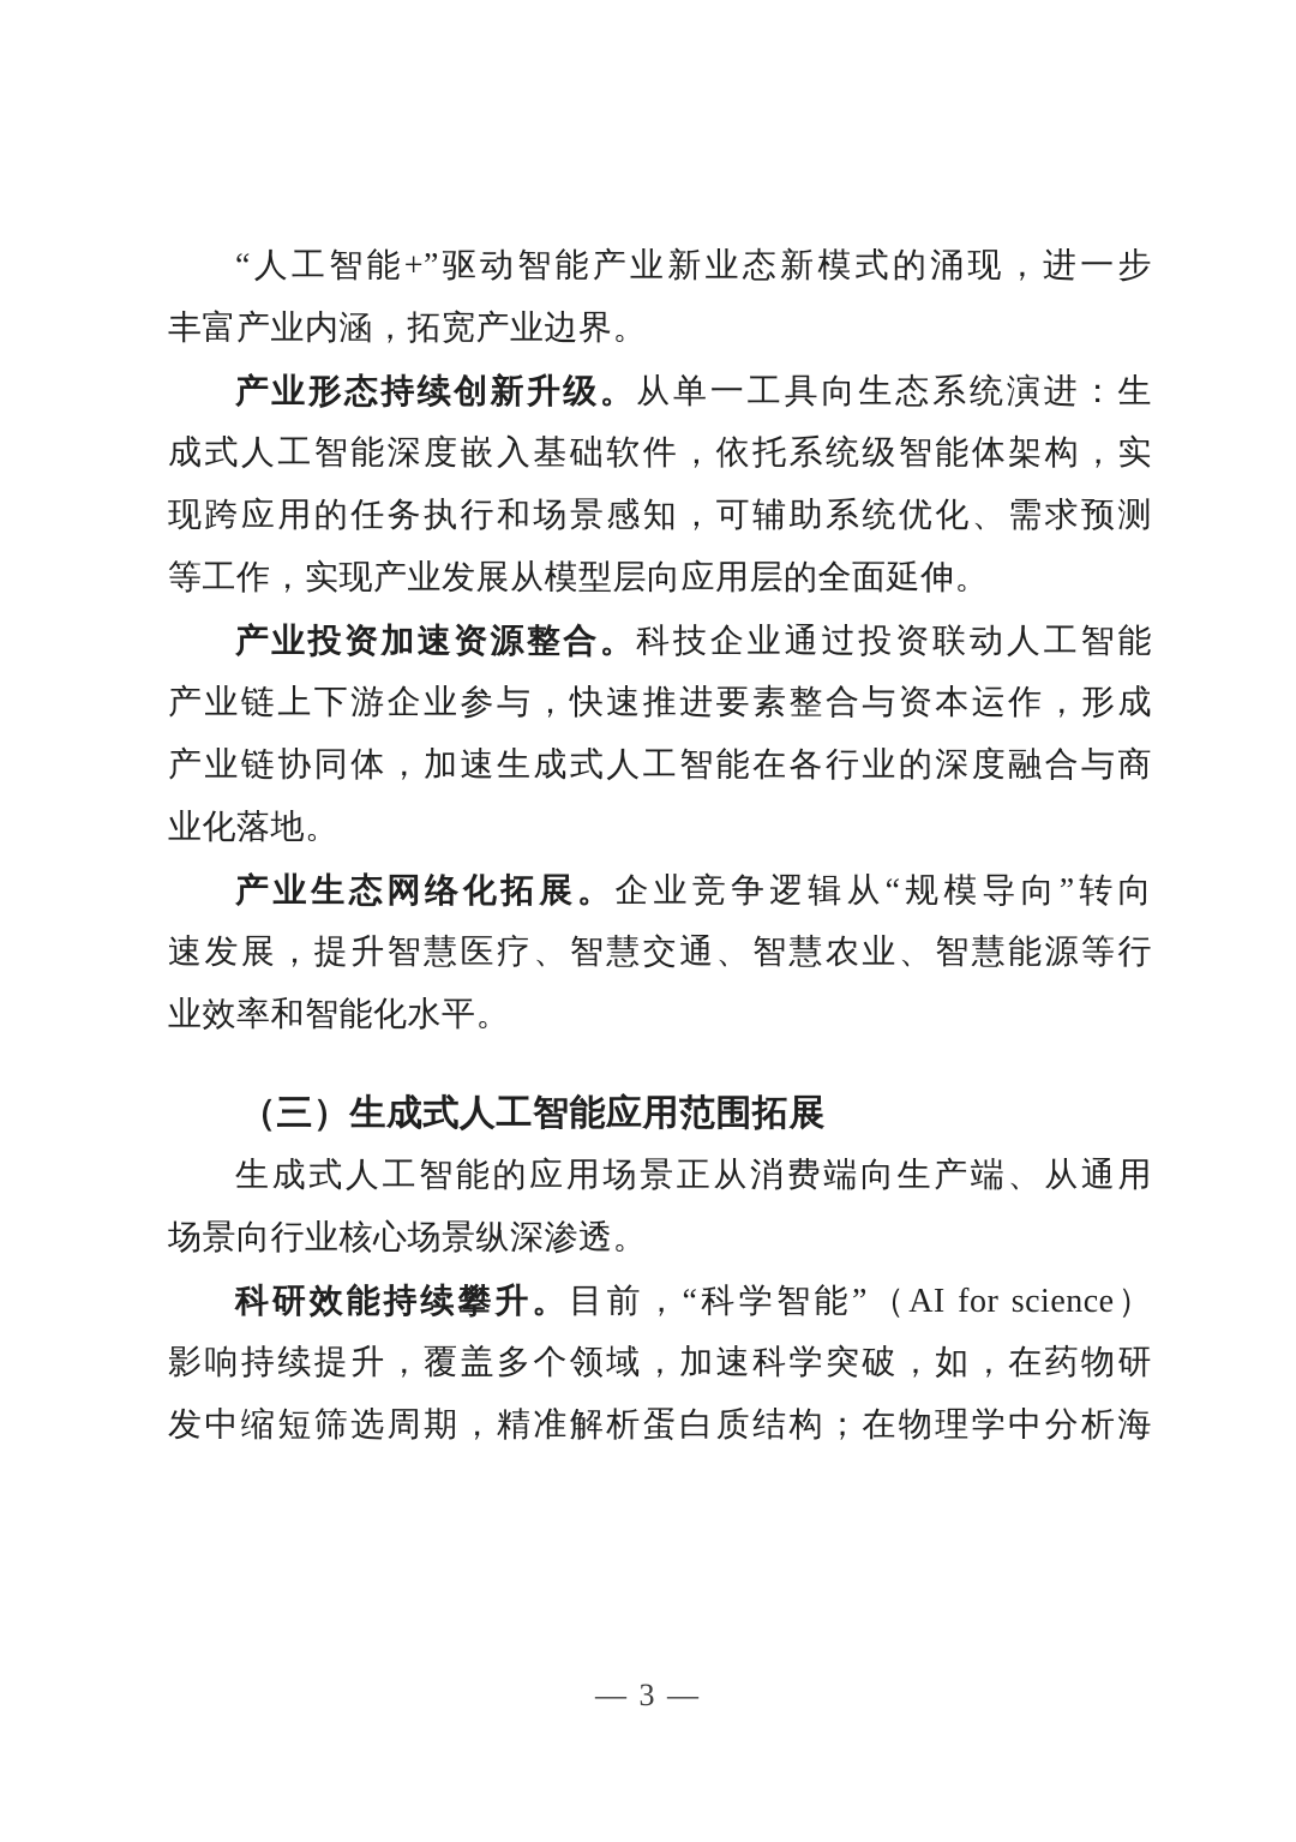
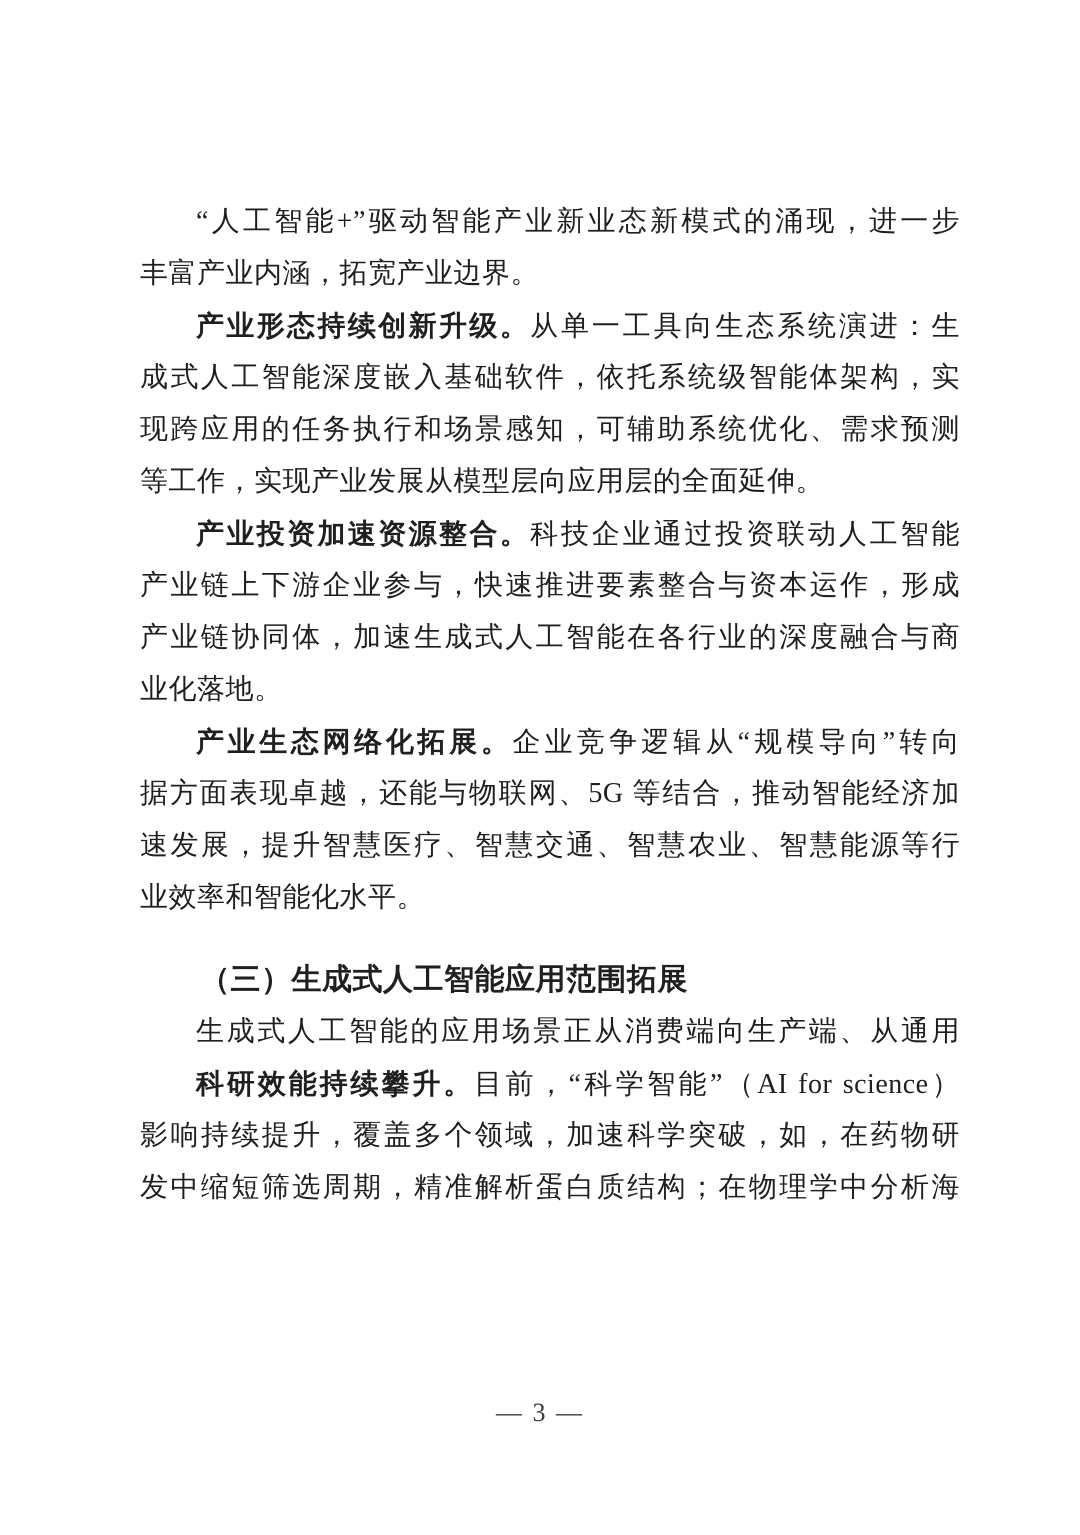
  “人工智能+”驱动智能产业新业态新模式的涌现，进一步
  丰富产业内涵，拓宽产业边界。
  产业形态持续创新升级。从单一工具向生态系统演进：生
  成式人工智能深度嵌入基础软件，依托系统级智能体架构，实
  现跨应用的任务执行和场景感知，可辅助系统优化、需求预测
  等工作，实现产业发展从模型层向应用层的全面延伸。
  产业投资加速资源整合。科技企业通过投资联动人工智能
  产业链上下游企业参与，快速推进要素整合与资本运作，形成
  产业链协同体，加速生成式人工智能在各行业的深度融合与商
  业化落地。
  产业生态网络化拓展。企业竞争逻辑从“规模导向”转向
+ 据方面表现卓越，还能与物联网、5G 等结合，推动智能经济加
  速发展，提升智慧医疗、智慧交通、智慧农业、智慧能源等行
  业效率和智能化水平。
  （三）生成式人工智能应用范围拓展
  生成式人工智能的应用场景正从消费端向生产端、从通用
- 场景向行业核心场景纵深渗透。
  科研效能持续攀升。目前，“科学智能”（AI for science）
  影响持续提升，覆盖多个领域，加速科学突破，如，在药物研
  发中缩短筛选周期，精准解析蛋白质结构；在物理学中分析海
  — 3 —
